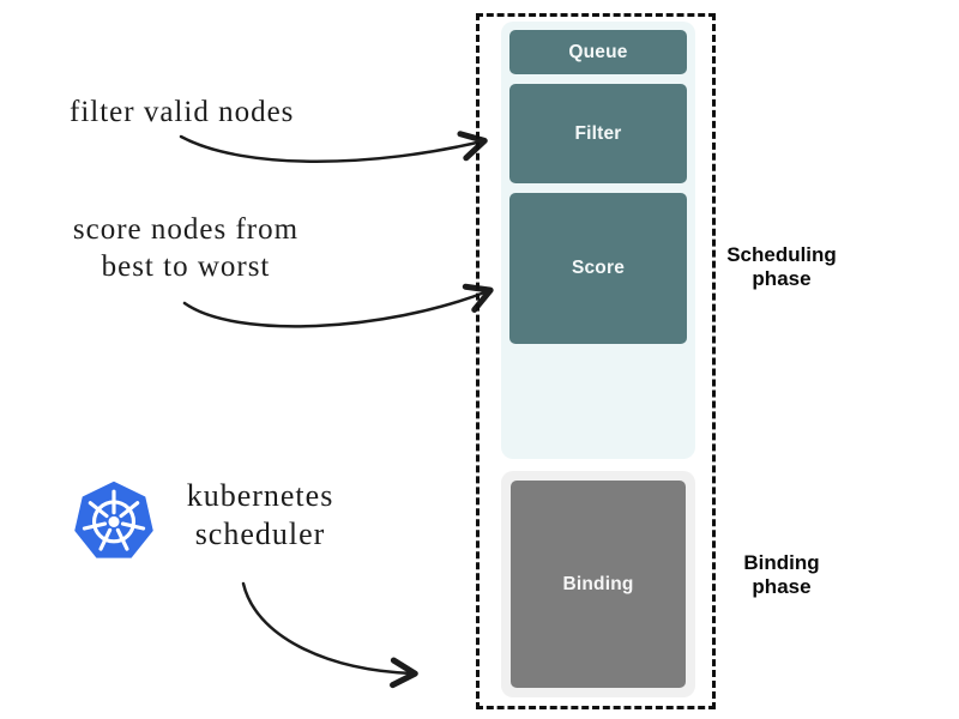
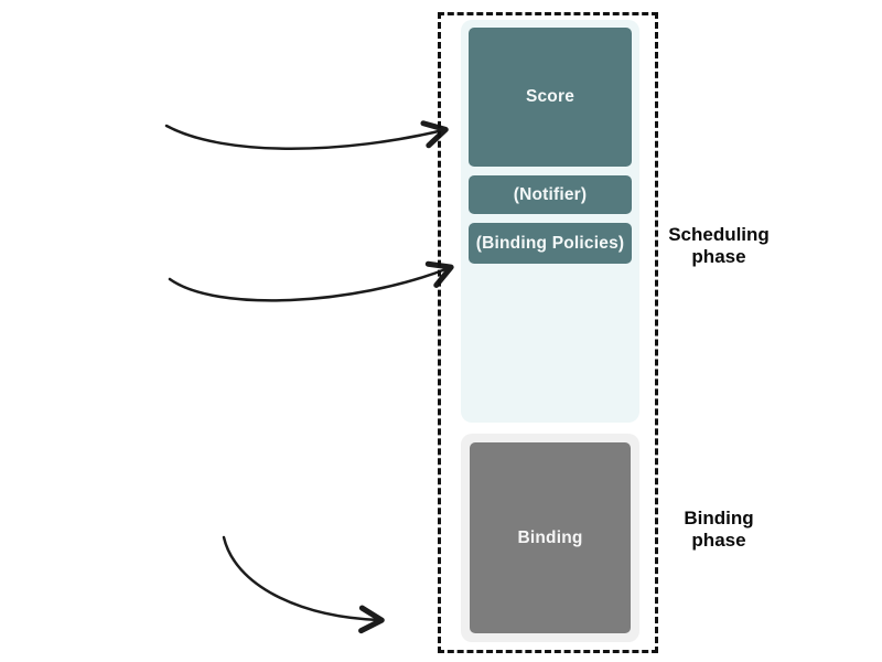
- filter valid nodes
- score nodes from
- best to worst
- kubernetes
- scheduler
- Queue
- Filter
  Score
+ (Notifier)
+ (Binding Policies)
  Binding
  Scheduling
  phase
  Binding
  phase
